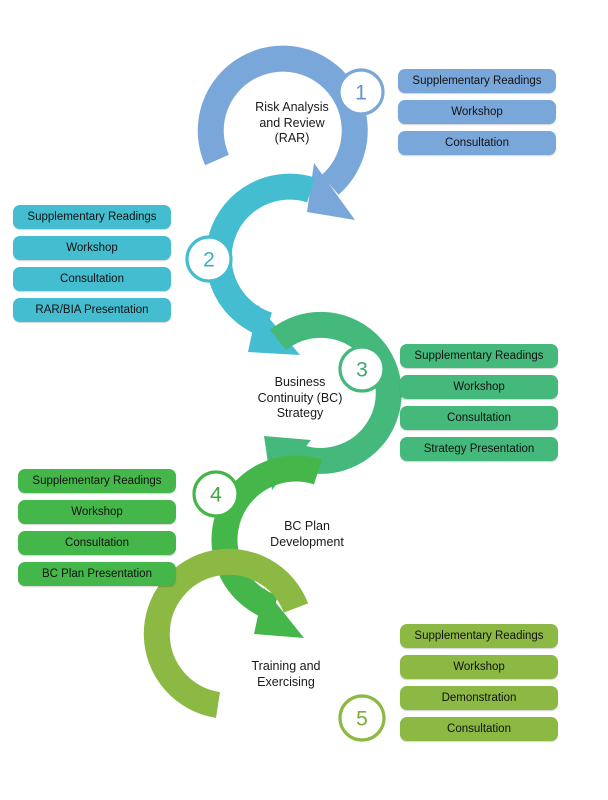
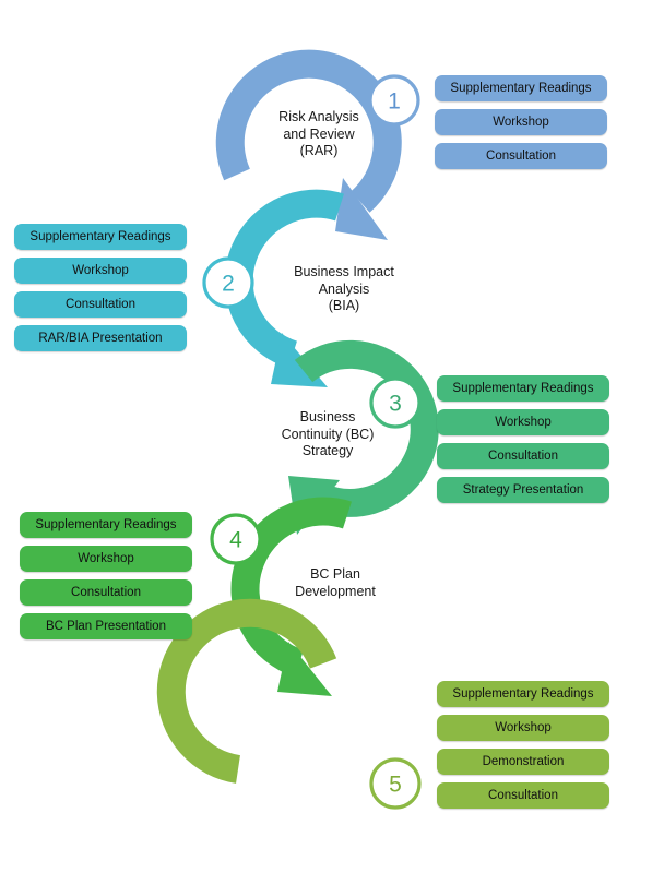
  1
  2
  3
  4
  5
  Risk Analysis
  and Review
  (RAR)
+ Business Impact
+ Analysis
+ (BIA)
  Business
  Continuity (BC)
  Strategy
  BC Plan
  Development
- Training and
- Exercising
  Supplementary Readings
  Workshop
  Consultation
  Supplementary Readings
  Workshop
  Consultation
  RAR/BIA Presentation
  Supplementary Readings
  Workshop
  Consultation
  Strategy Presentation
  Supplementary Readings
  Workshop
  Consultation
  BC Plan Presentation
  Supplementary Readings
  Workshop
  Demonstration
  Consultation
